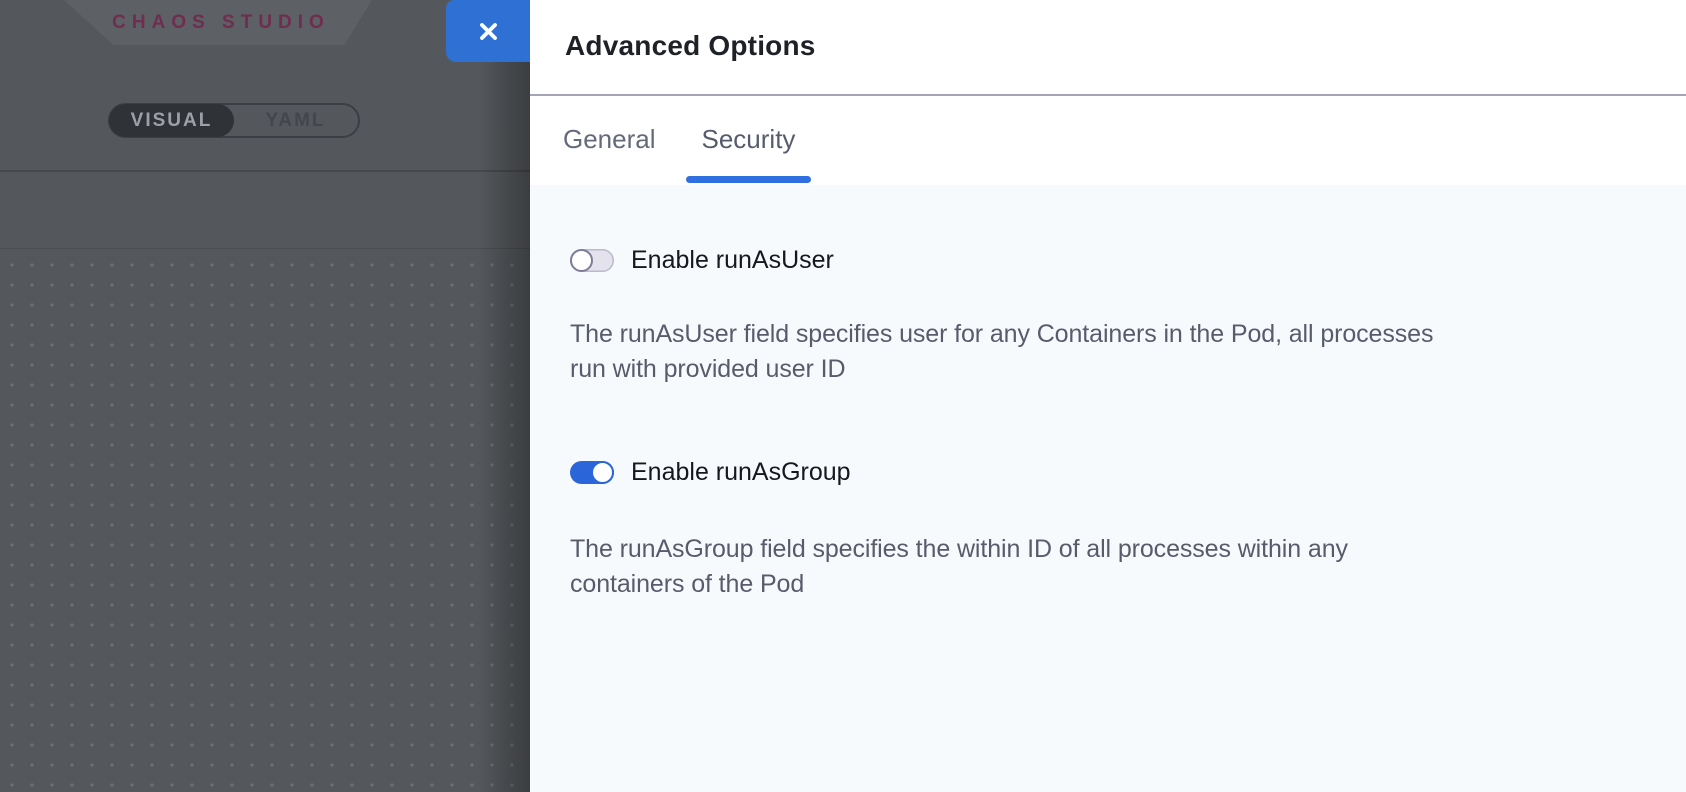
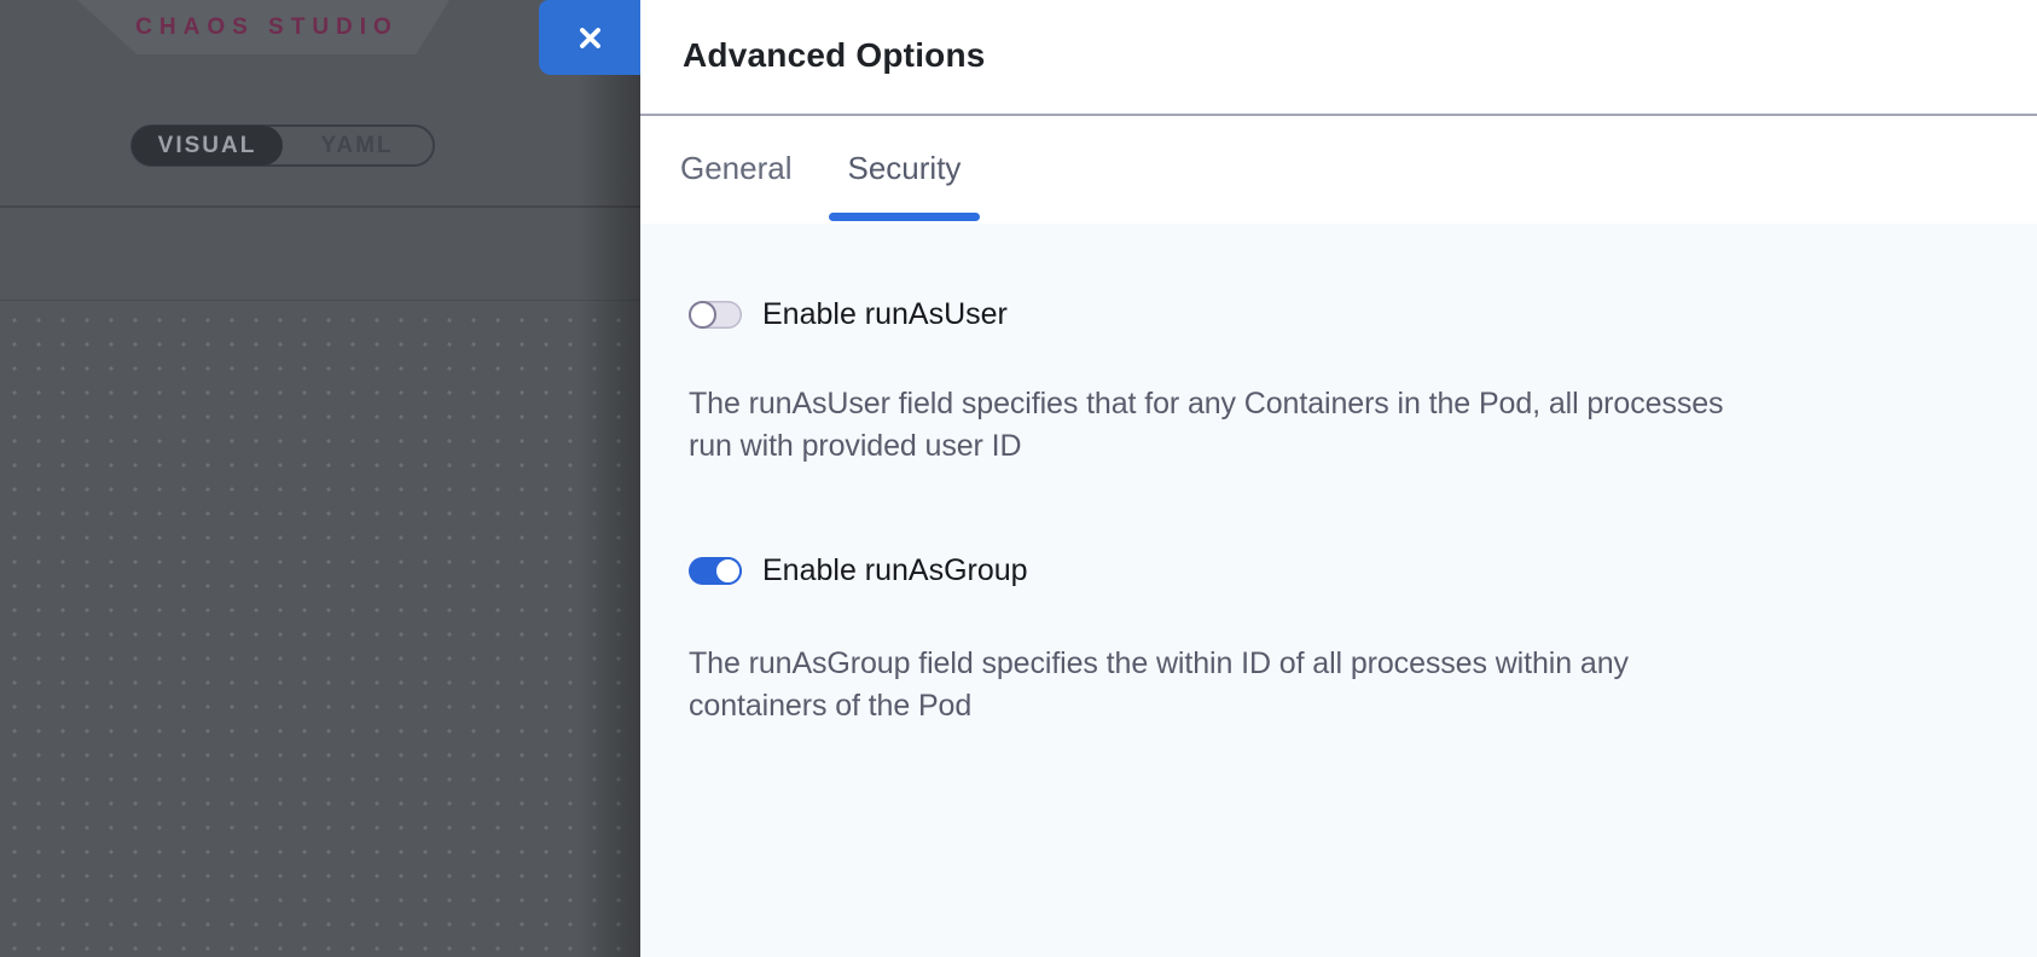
  CHAOS STUDIO
  VISUAL
  Advanced Options
  General
  Security
  Enable runAsUser
- The runAsUser field specifies user for any Containers in the Pod, all processes
+ The runAsUser field specifies that for any Containers in the Pod, all processes
  run with provided user ID
  Enable runAsGroup
  The runAsGroup field specifies the within ID of all processes within any
  containers of the Pod
